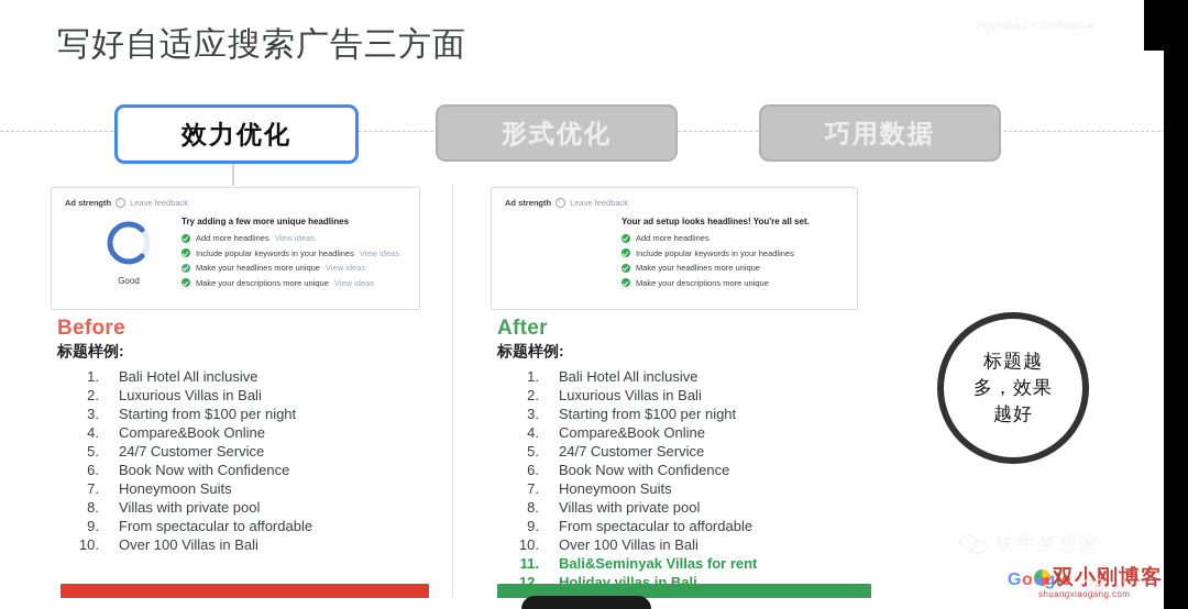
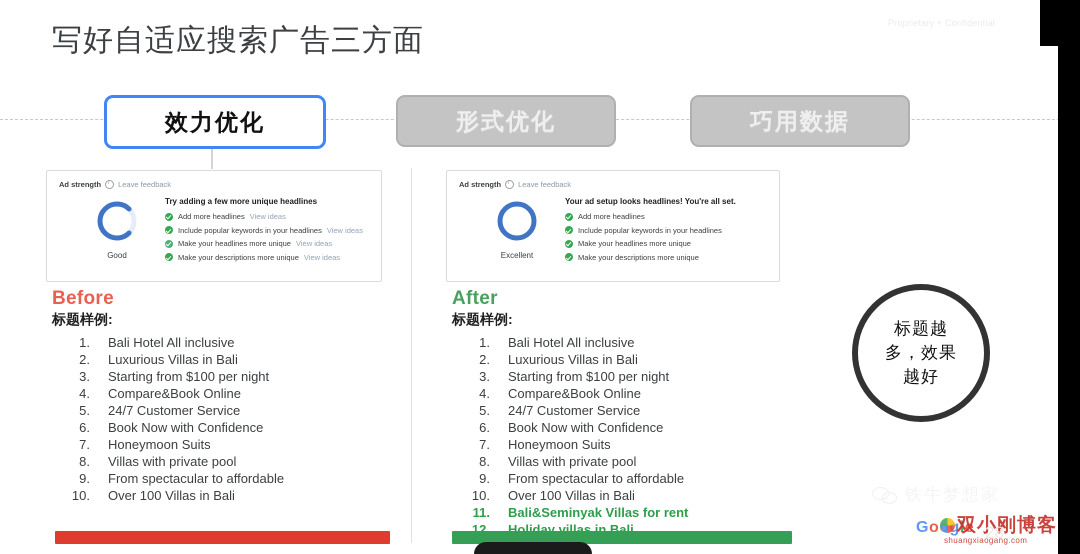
  写好自适应搜索广告三方面
  效力优化
  形式优化
  巧用数据
  Ad strength
  Leave feedback
  Good
  Try adding a few more unique headlines
  Add more headlines
  View ideas
  Include popular keywords in your headlines
  View ideas
  Make your headlines more unique
  View ideas
  Make your descriptions more unique
  View ideas
  Ad strength
  Leave feedback
+ Excellent
  Your ad setup looks headlines! You're all set.
  Add more headlines
  Include popular keywords in your headlines
  Make your headlines more unique
  Make your descriptions more unique
  Before
  标题样例:
  1.
  Bali Hotel All inclusive
  2.
  Luxurious Villas in Bali
  3.
  Starting from $100 per night
  4.
  Compare&Book Online
  5.
  24/7 Customer Service
  6.
  Book Now with Confidence
  7.
  Honeymoon Suits
  8.
  Villas with private pool
  9.
  From spectacular to affordable
  10.
  Over 100 Villas in Bali
  After
  标题样例:
  1.
  Bali Hotel All inclusive
  2.
  Luxurious Villas in Bali
  3.
  Starting from $100 per night
  4.
  Compare&Book Online
  5.
  24/7 Customer Service
  6.
  Book Now with Confidence
  7.
  Honeymoon Suits
  8.
  Villas with private pool
  9.
  From spectacular to affordable
  10.
  Over 100 Villas in Bali
  11.
  Bali&Seminyak Villas for rent
  12.
  Holiday villas in Bali
  标题越
  多，效果
  越好
  Google
  双小刚博客
  shuangxiaogang.com
  28
